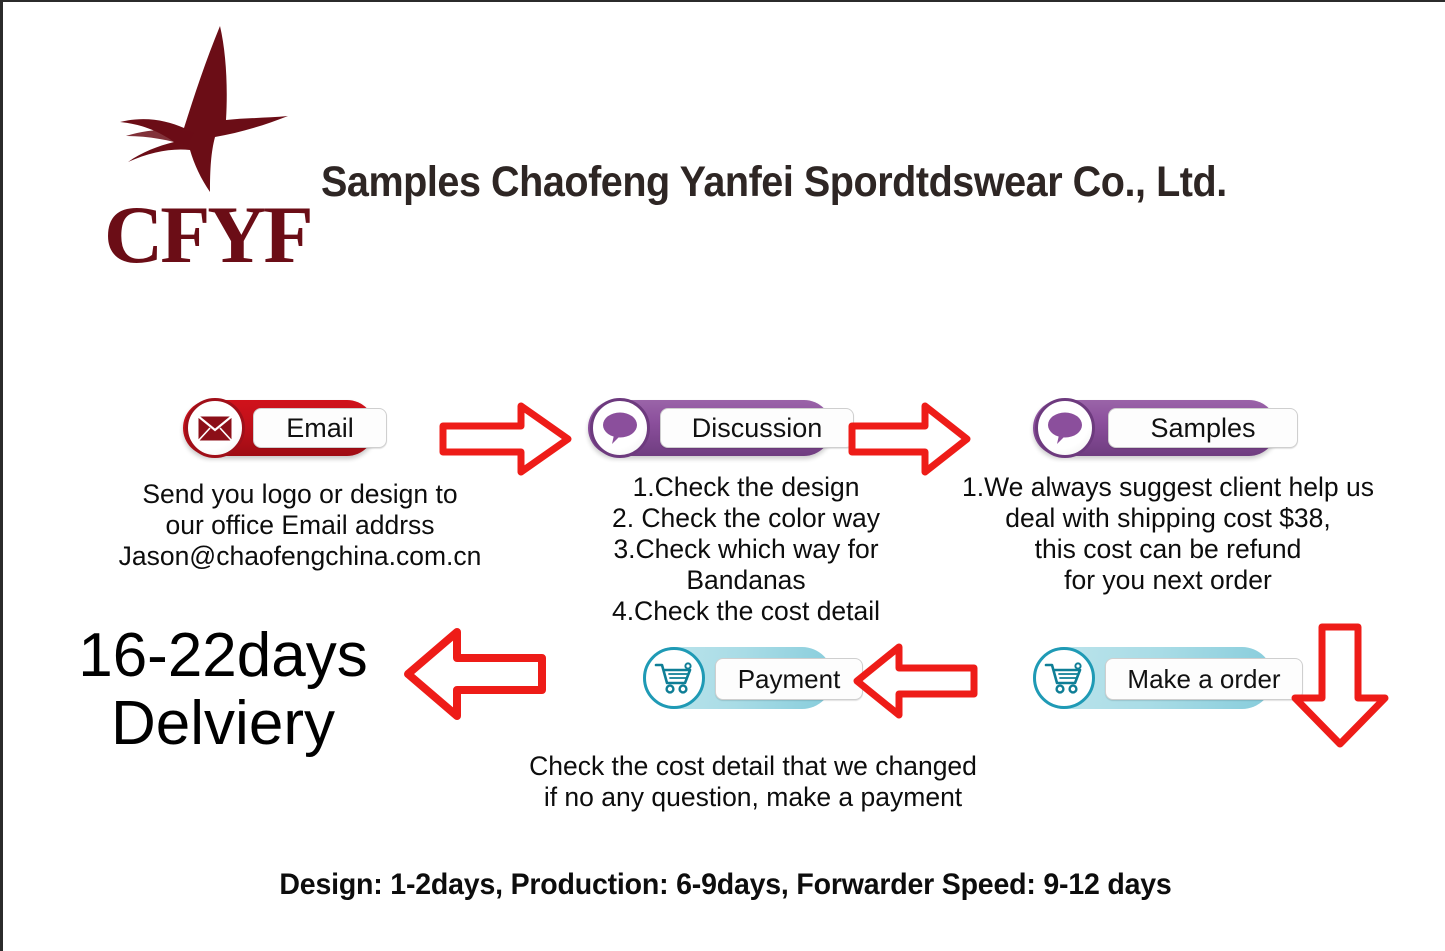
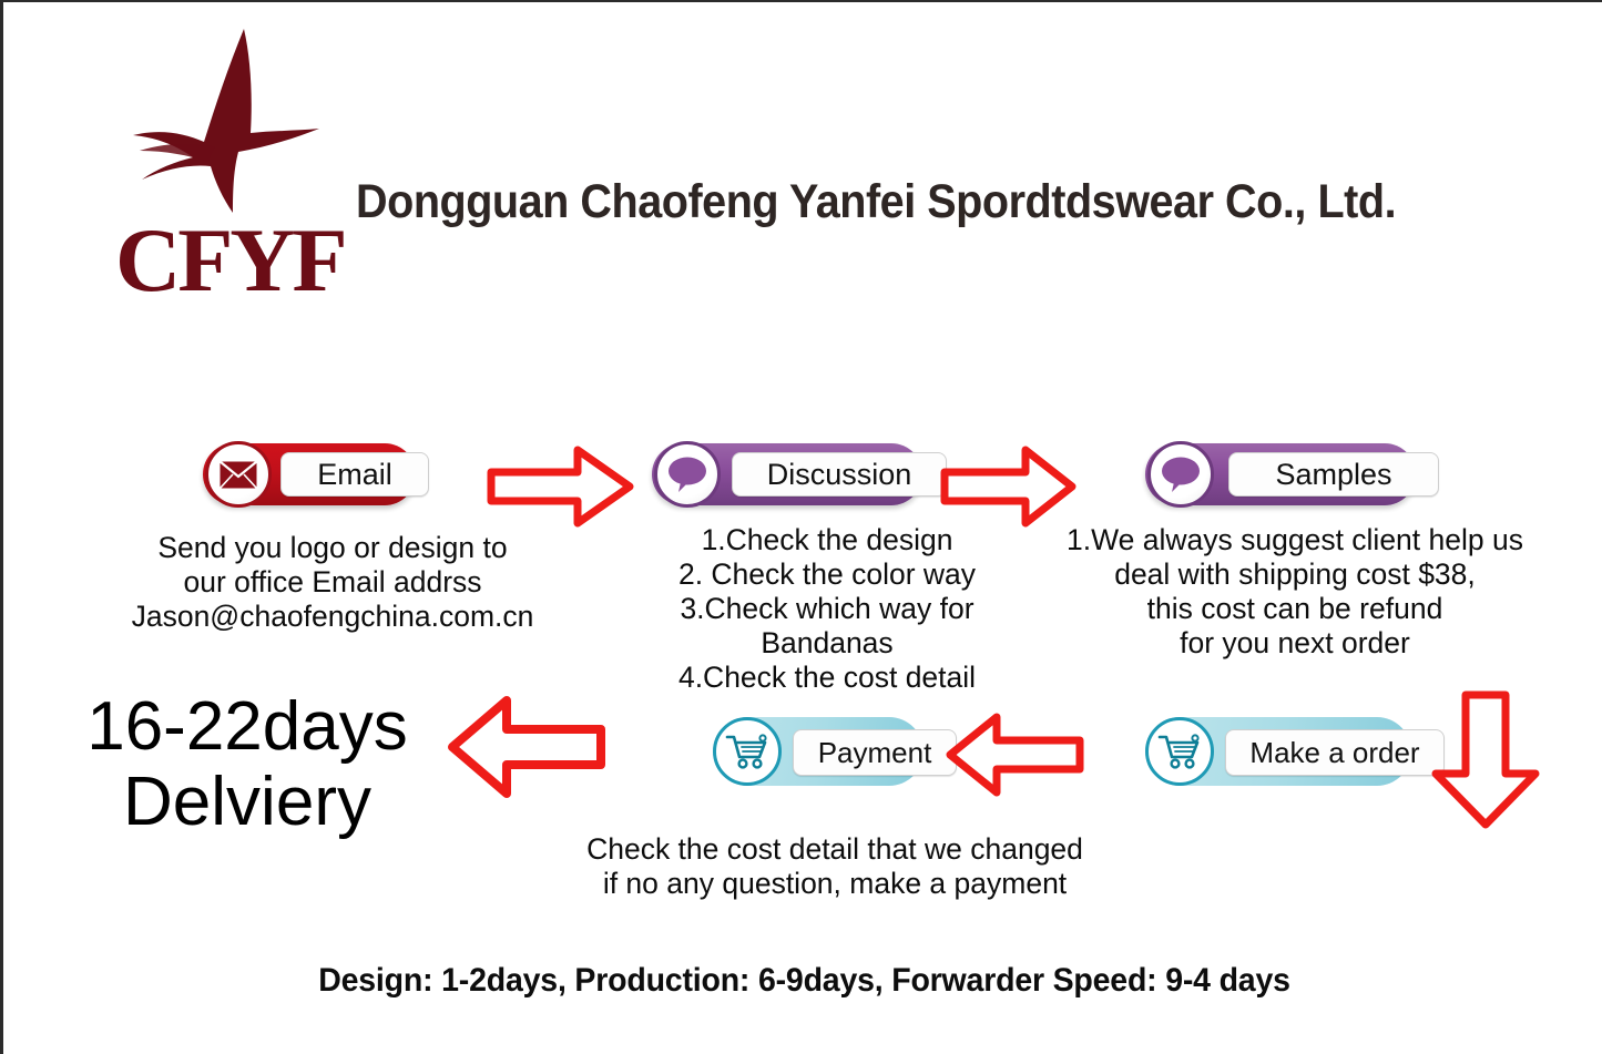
  CFYF
- Samples Chaofeng Yanfei Spordtdswear Co., Ltd.
+ Dongguan Chaofeng Yanfei Spordtdswear Co., Ltd.
  Email
  Discussion
  Samples
  Payment
  Make a order
  Send you logo or design to
  our office Email addrss
  Jason@chaofengchina.com.cn
  1.Check the design
  2. Check the color way
  3.Check which way for Bandanas
  4.Check the cost detail
  1.We always suggest client help us
  deal with shipping cost $38,
  this cost can be refund
  for you next order
  Check the cost detail that we changed
  if no any question, make a payment
  16-22days
  Delviery
- Design: 1-2days, Production: 6-9days, Forwarder Speed: 9-12 days
+ Design: 1-2days, Production: 6-9days, Forwarder Speed: 9-4 days
